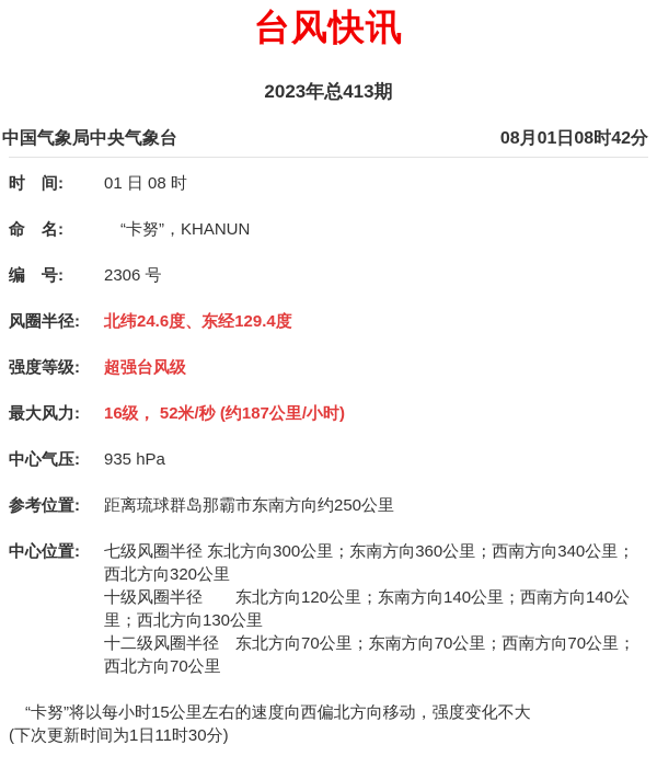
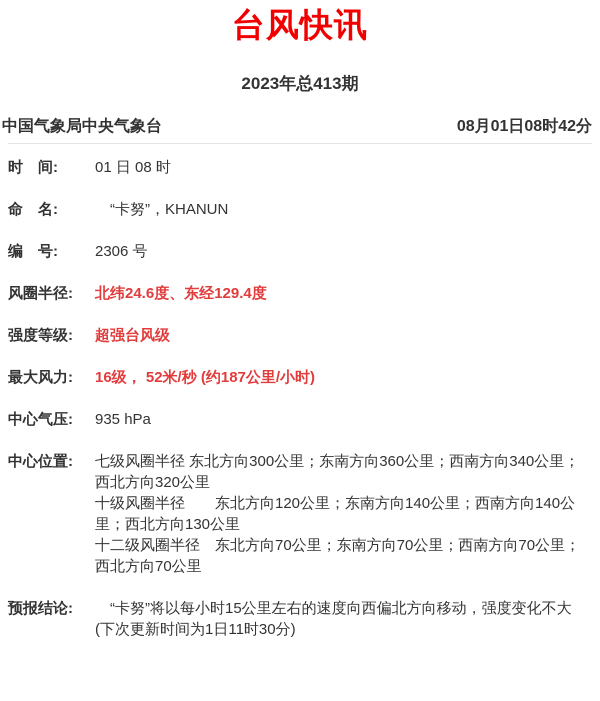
  台风快讯
  2023年总413期
  中国气象局中央气象台
  08月01日08时42分
  时 间:
  01 日 08 时
  命 名:
  “卡努”，KHANUN
  编 号:
  2306 号
  风圈半径:
  北纬24.6度、东经129.4度
  强度等级:
  超强台风级
  最大风力:
  16级， 52米/秒 (约187公里/小时)
  中心气压:
  935 hPa
- 参考位置:
- 距离琉球群岛那霸市东南方向约250公里
  中心位置:
  七级风圈半径 东北方向300公里；东南方向360公里；西南方向340公里；西北方向320公里
  十级风圈半径 东北方向120公里；东南方向140公里；西南方向140公里；西北方向130公里
  十二级风圈半径 东北方向70公里；东南方向70公里；西南方向70公里；西北方向70公里
+ 预报结论:
  “卡努”将以每小时15公里左右的速度向西偏北方向移动，强度变化不大
  (下次更新时间为1日11时30分)
